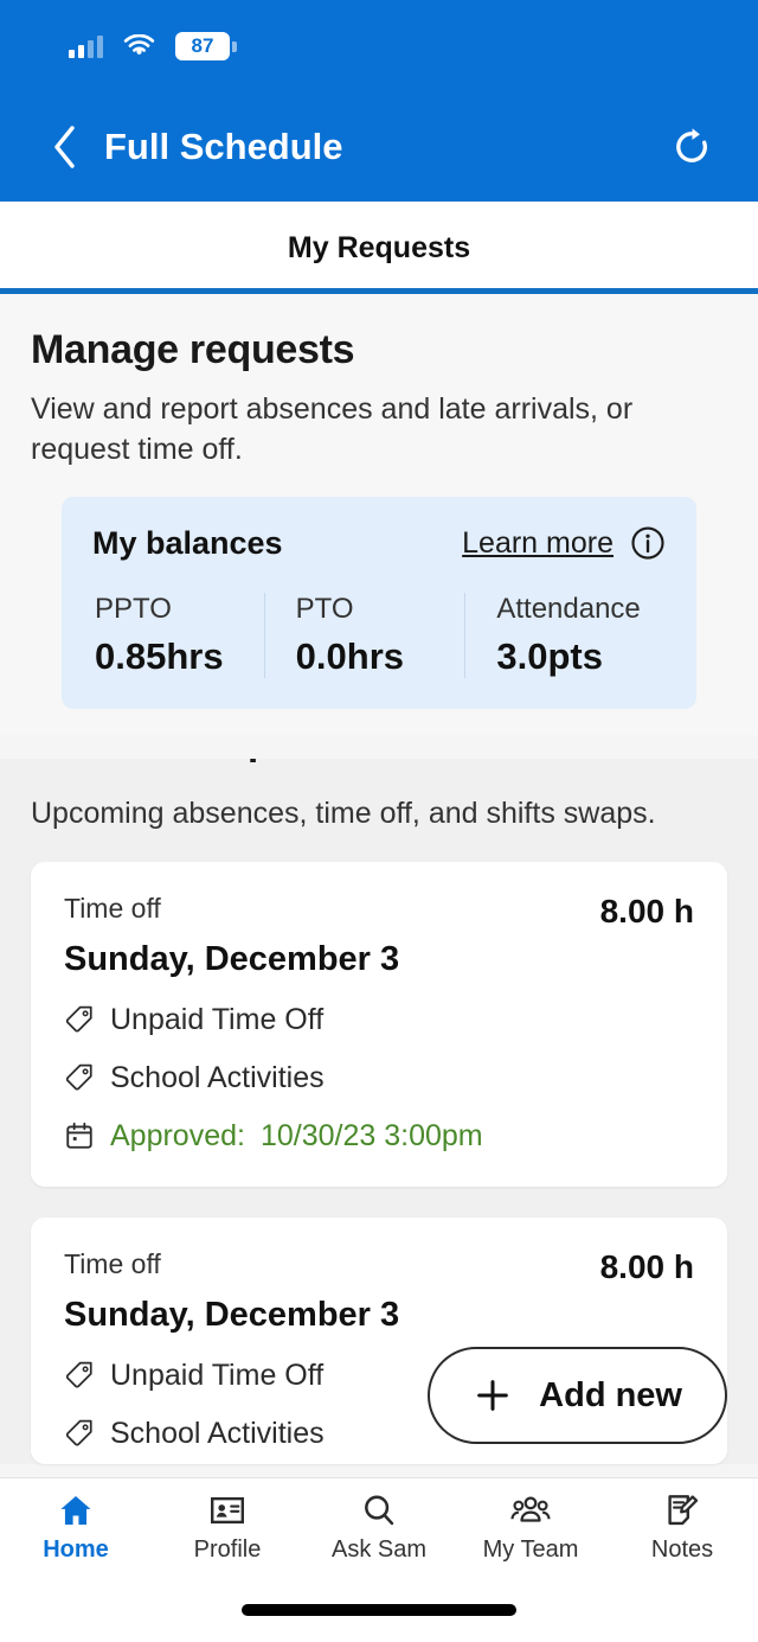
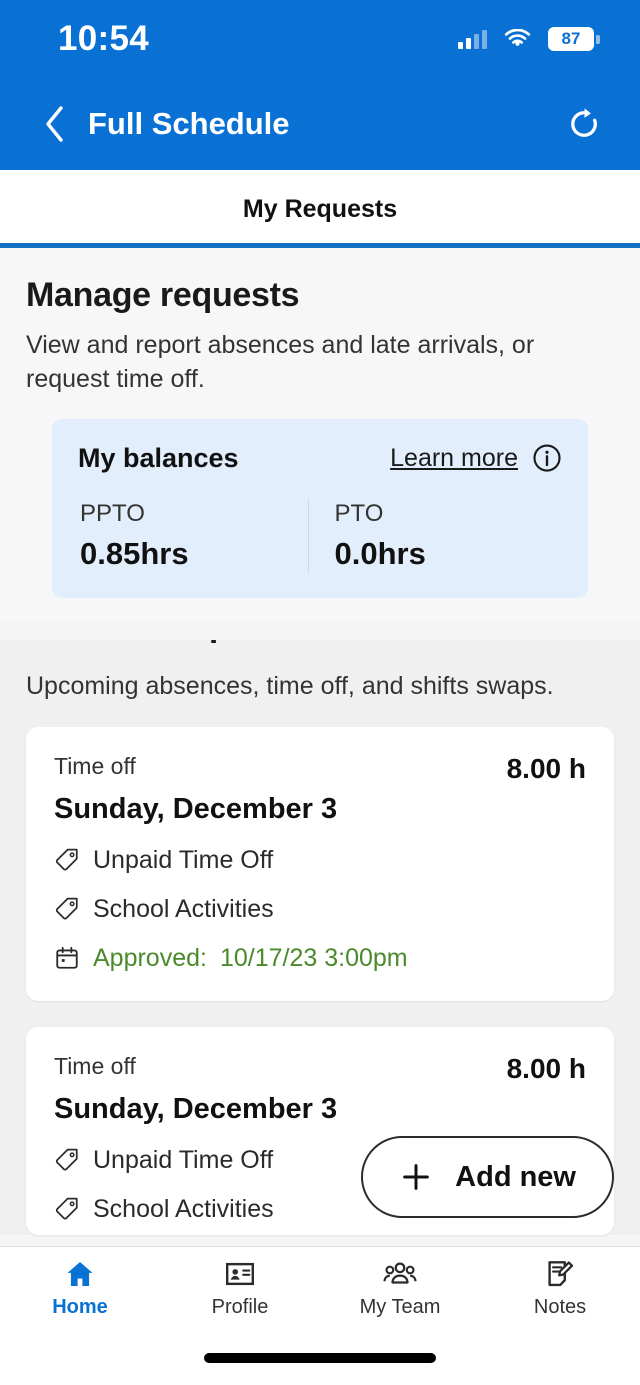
+ 10:54
  87
  Full Schedule
  My Requests
  Manage requests
  View and report absences and late arrivals, or request time off.
  My balances
  Learn more
  PPTO
  0.85hrs
  PTO
  0.0hrs
- Attendance
- 3.0pts
  Upcoming absences, time off, and shifts swaps.
  Time off
  8.00 h
  Sunday, December 3
  Unpaid Time Off
  School Activities
  Approved:
- 10/30/23 3:00pm
+ 10/17/23 3:00pm
  Time off
  8.00 h
  Sunday, December 3
  Unpaid Time Off
  School Activities
  Add new
  Home
  Profile
- Ask Sam
  My Team
  Notes
